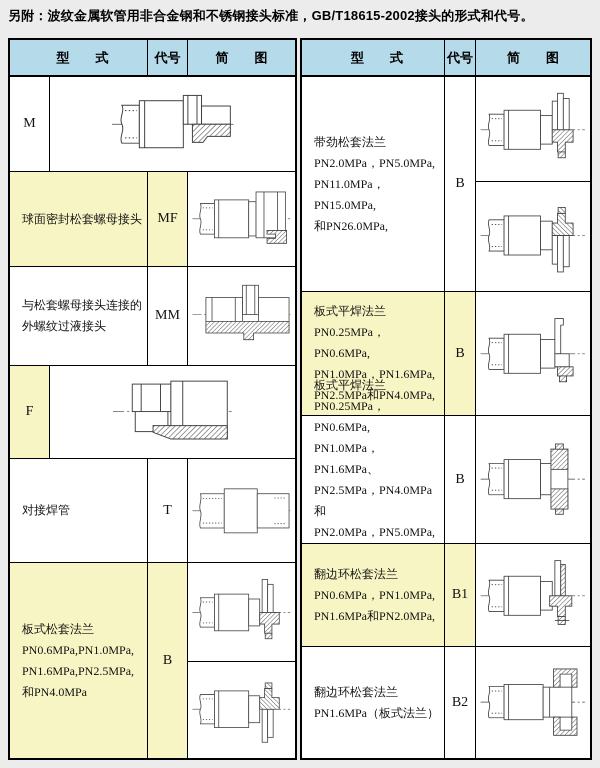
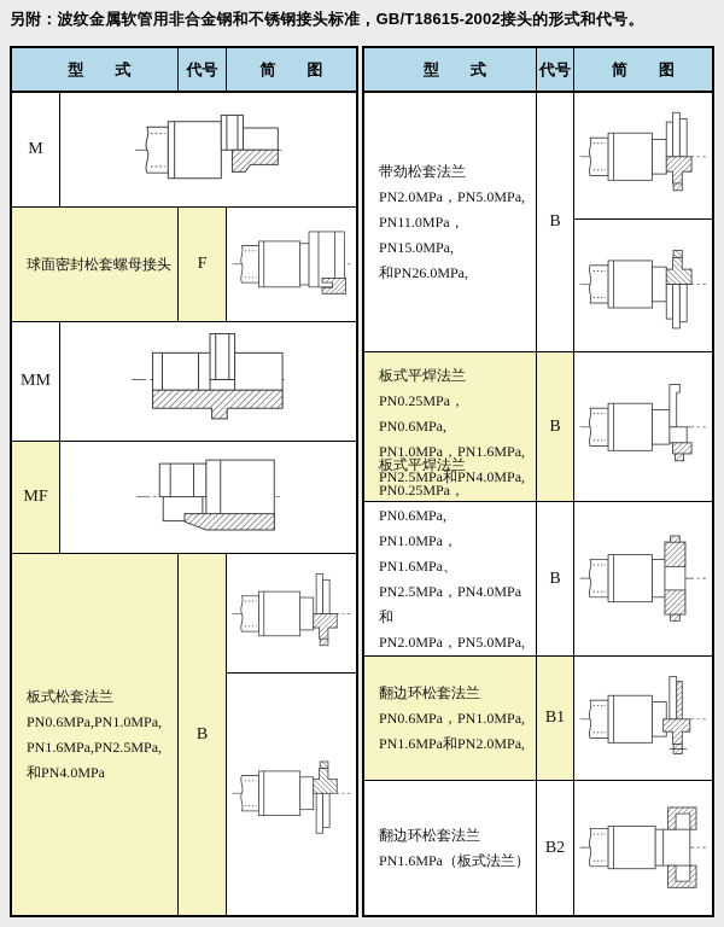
  另附：波纹金属软管用非合金钢和不锈钢接头标准，GB/T18615-2002接头的形式和代号。
  型 式
  代号
  简 图
  M
  球面密封松套螺母接头
- MF
+ F
- 与松套螺母接头连接的
- 外螺纹过液接头
  MM
- F
+ MF
- 对接焊管
- T
  板式松套法兰
  PN0.6MPa,PN1.0MPa,
  PN1.6MPa,PN2.5MPa,
  和PN4.0MPa
  B
  型 式
  代号
  简 图
  带劲松套法兰
  PN2.0MPa，PN5.0MPa,
  PN11.0MPa，PN15.0MPa,
  和PN26.0MPa,
  B
  板式平焊法兰
  PN0.25MPa，PN0.6MPa,
  PN1.0MPa，PN1.6MPa,
  PN2.5MPa和PN4.0MPa,
  B
  板式平焊法兰
  PN0.25MPa，PN0.6MPa,
  PN1.0MPa，PN1.6MPa、
  PN2.5MPa，PN4.0MPa和
  PN2.0MPa，PN5.0MPa,
  B
  翻边环松套法兰
  PN0.6MPa，PN1.0MPa,
  PN1.6MPa和PN2.0MPa,
  B1
  翻边环松套法兰
  PN1.6MPa（板式法兰）
  B2
